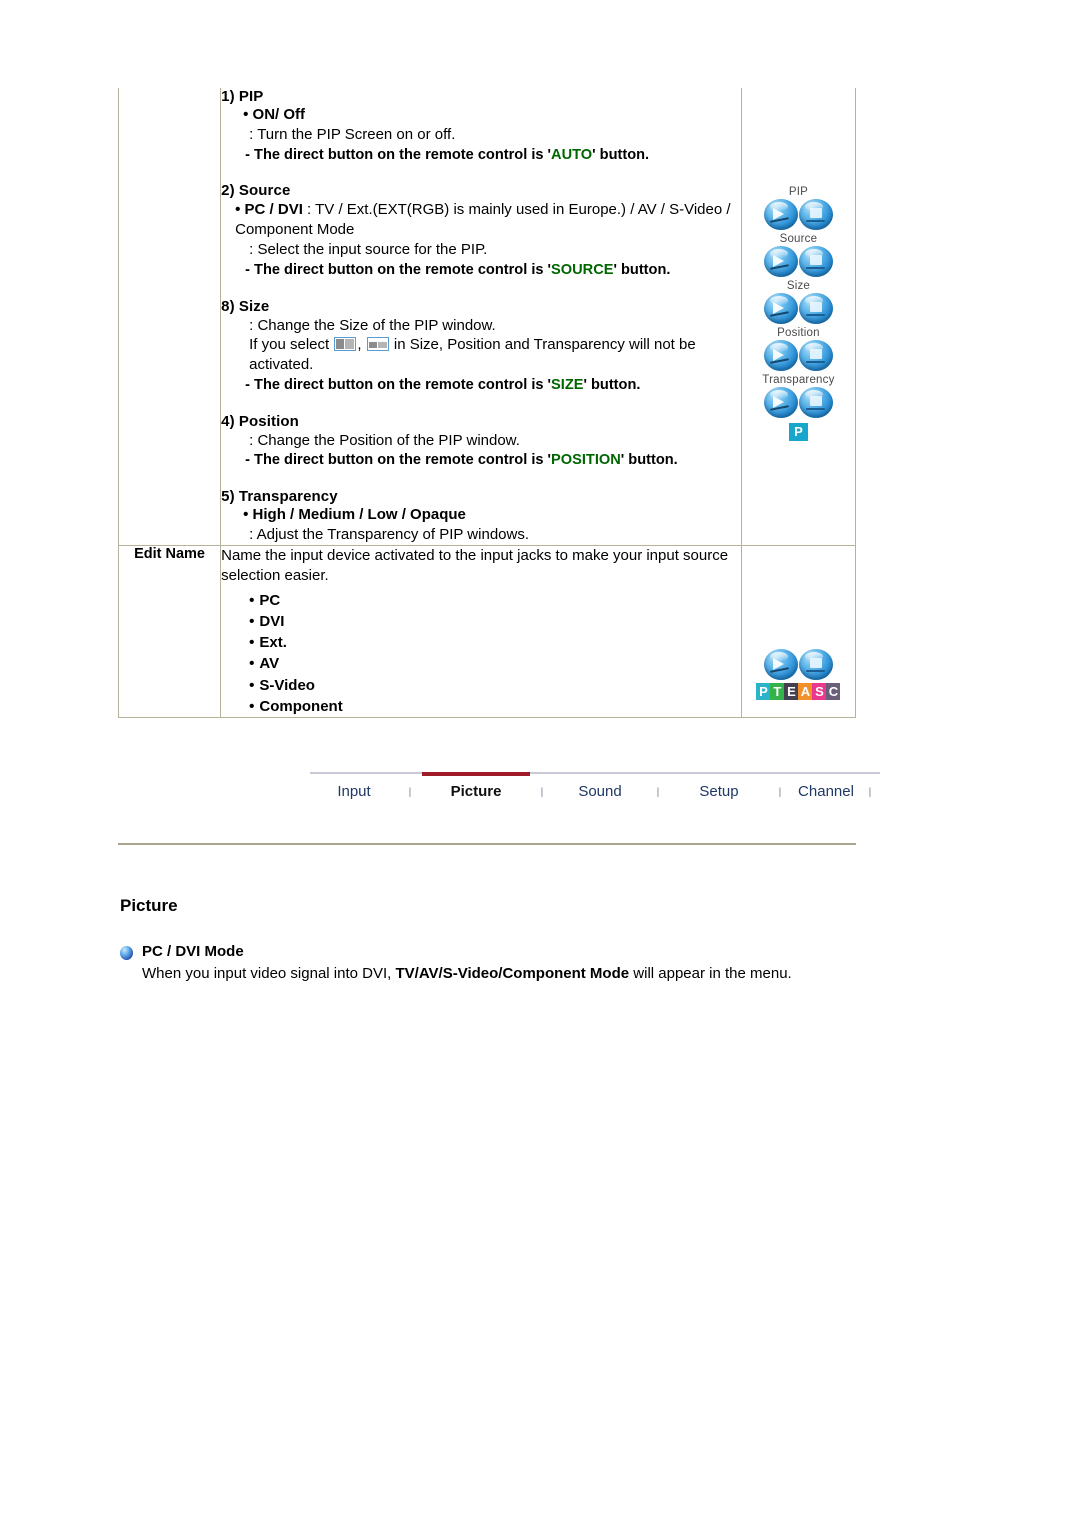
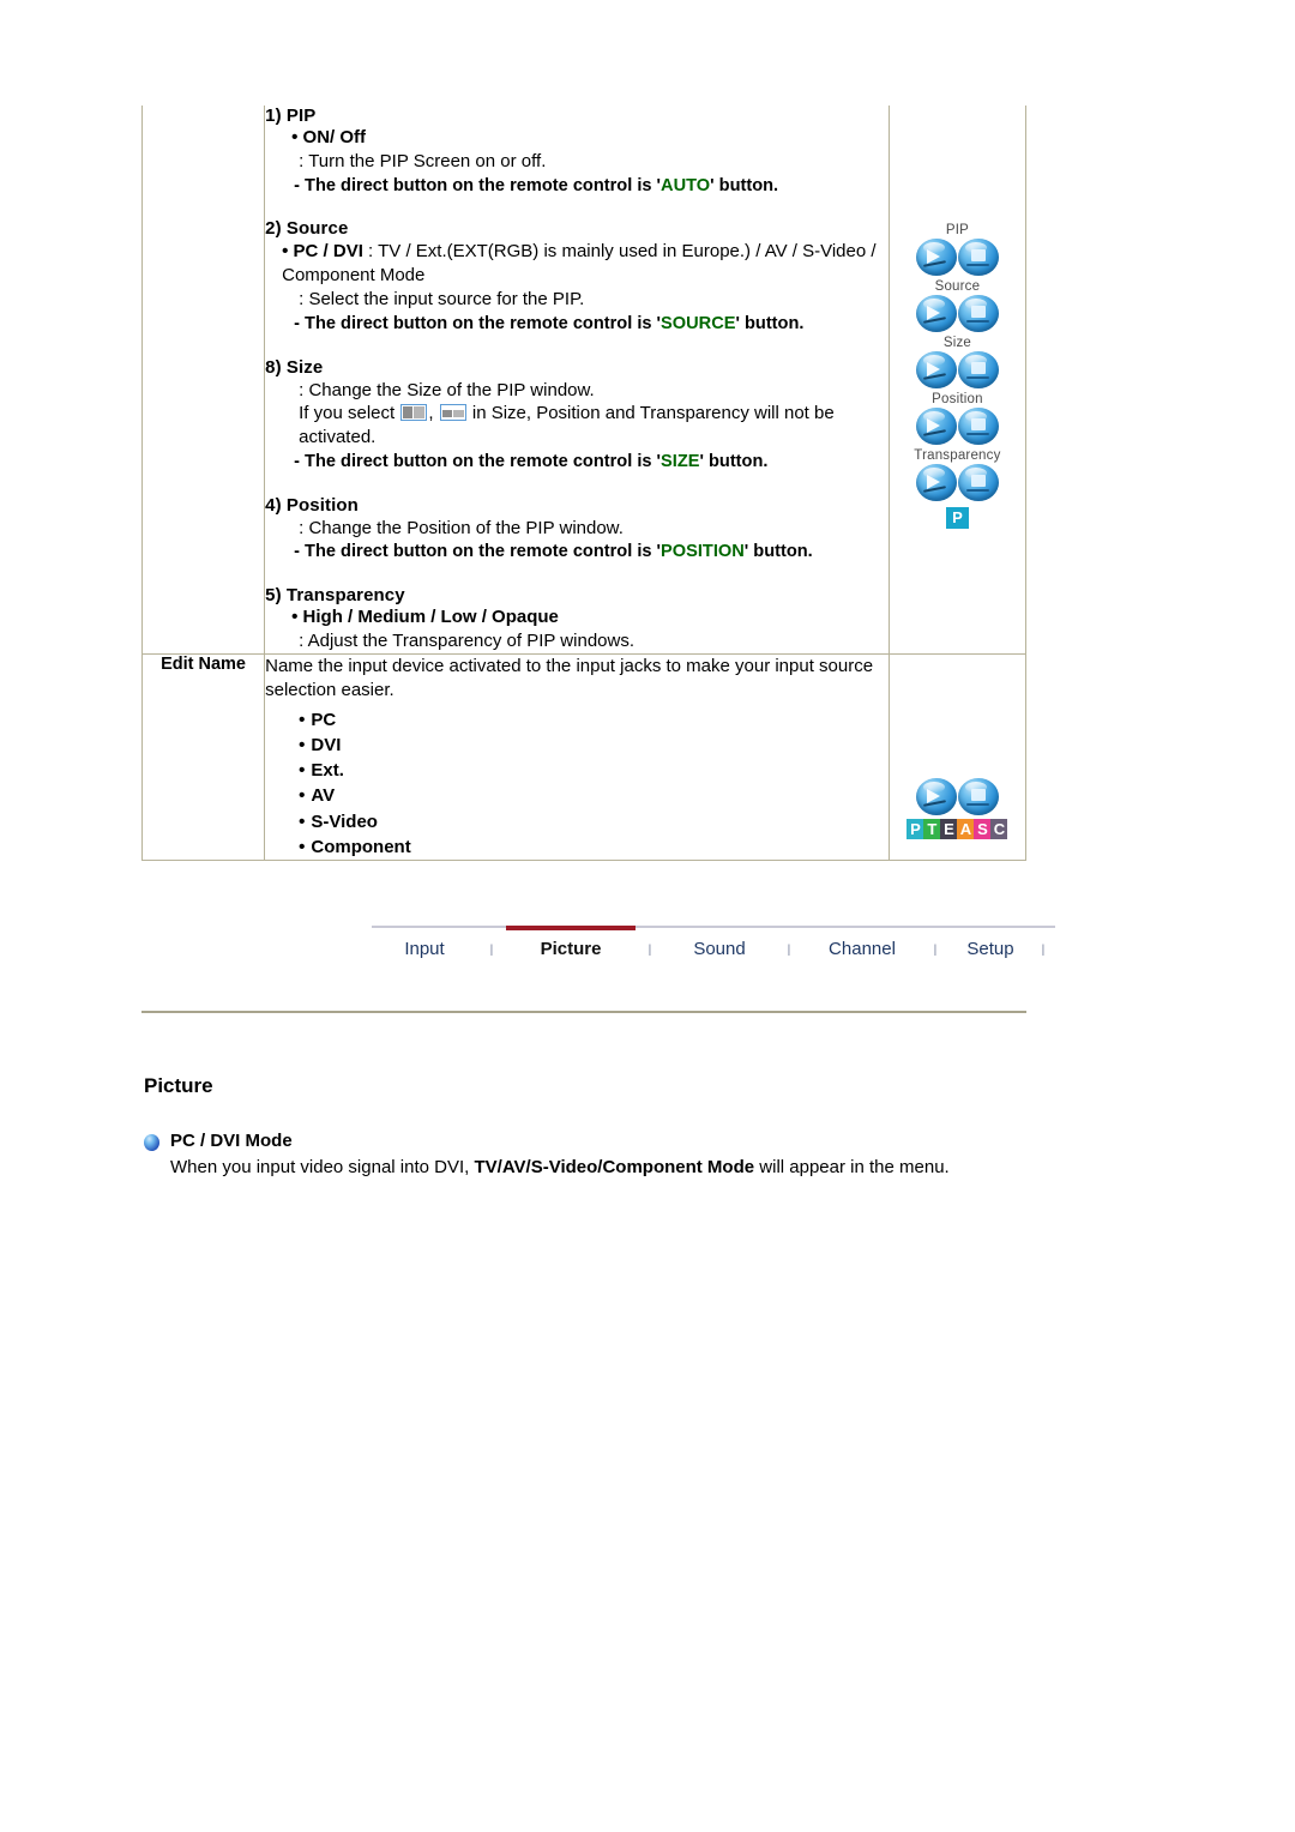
  	1) PIP • ON/ Off : Turn the PIP Screen on or off. - The direct button on the remote control is 'AUTO' button. 2) Source • PC / DVI : TV / Ext.(EXT(RGB) is mainly used in Europe.) / AV / S-Video / Component Mode : Select the input source for the PIP. - The direct button on the remote control is 'SOURCE' button. 8) Size : Change the Size of the PIP window. If you select , in Size, Position and Transparency will not be activated. - The direct button on the remote control is 'SIZE' button. 4) Position : Change the Position of the PIP window. - The direct button on the remote control is 'POSITION' button. 5) Transparency • High / Medium / Low / Opaque : Adjust the Transparency of PIP windows.	PIP Source Size Position Transparency P
  Edit Name	Name the input device activated to the input jacks to make your input source selection easier. PC DVI Ext. AV S-Video Component	P T E A S C
  Input
  l
  Picture
  l
  Sound
  l
- Setup
+ Channel
  l
- Channel
+ Setup
  l
  Picture
  PC / DVI Mode
  When you input video signal into DVI, TV/AV/S-Video/Component Mode will appear in the menu.
